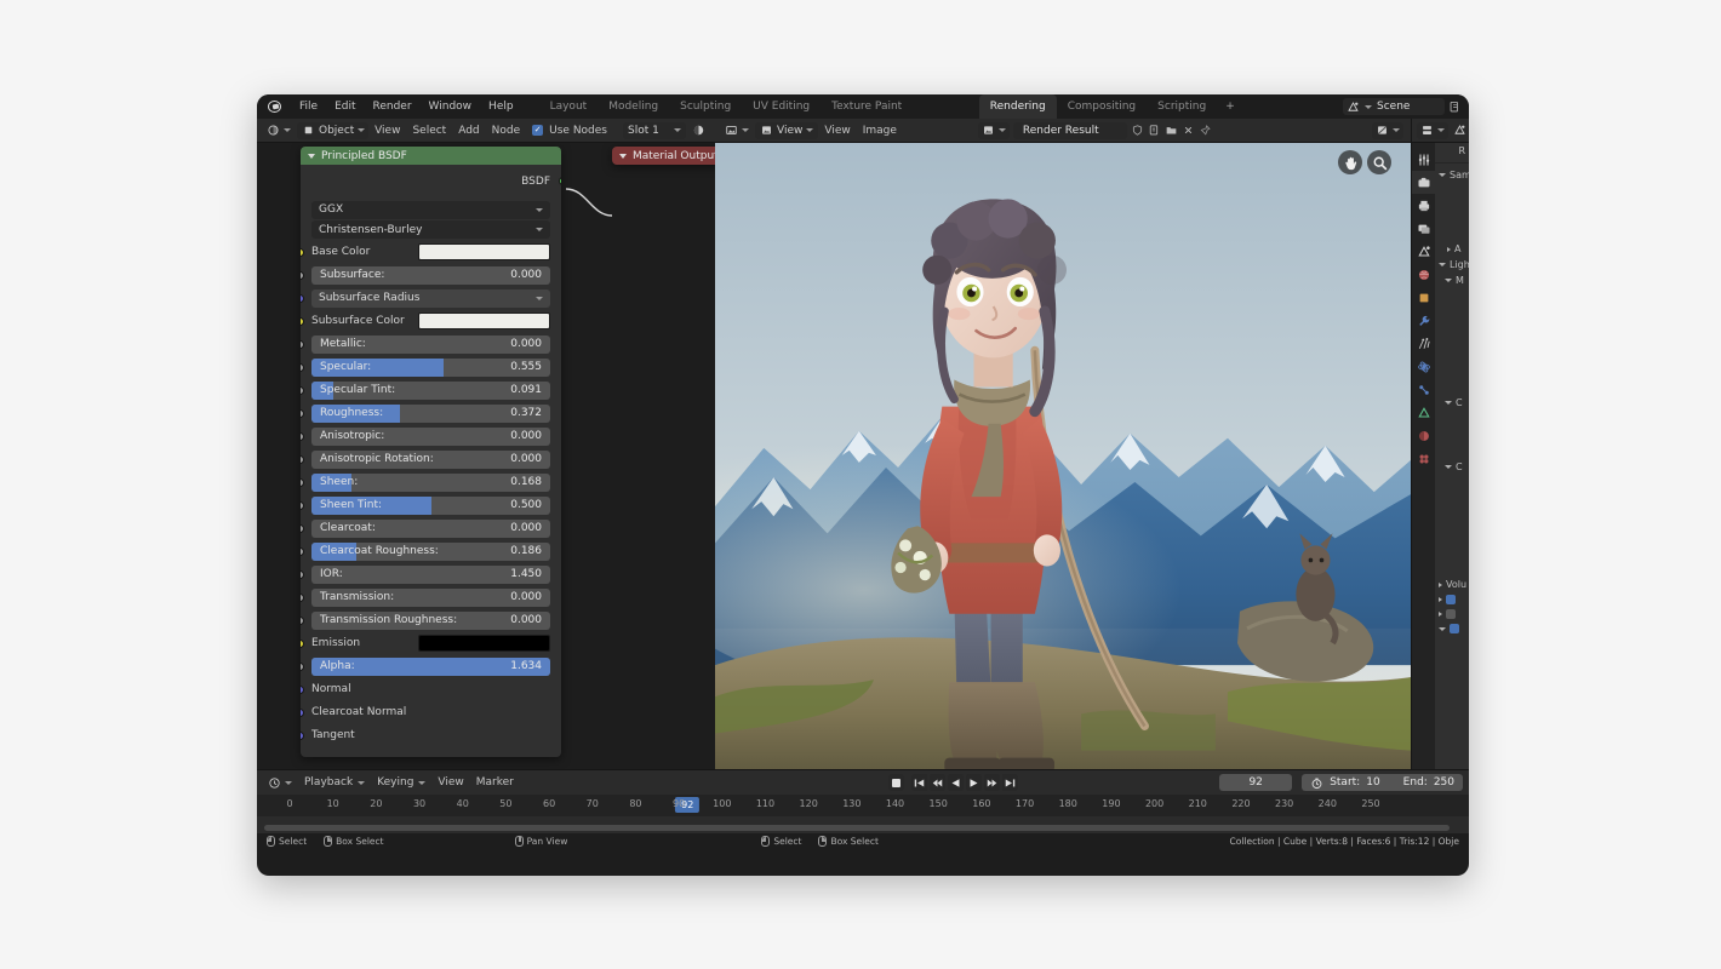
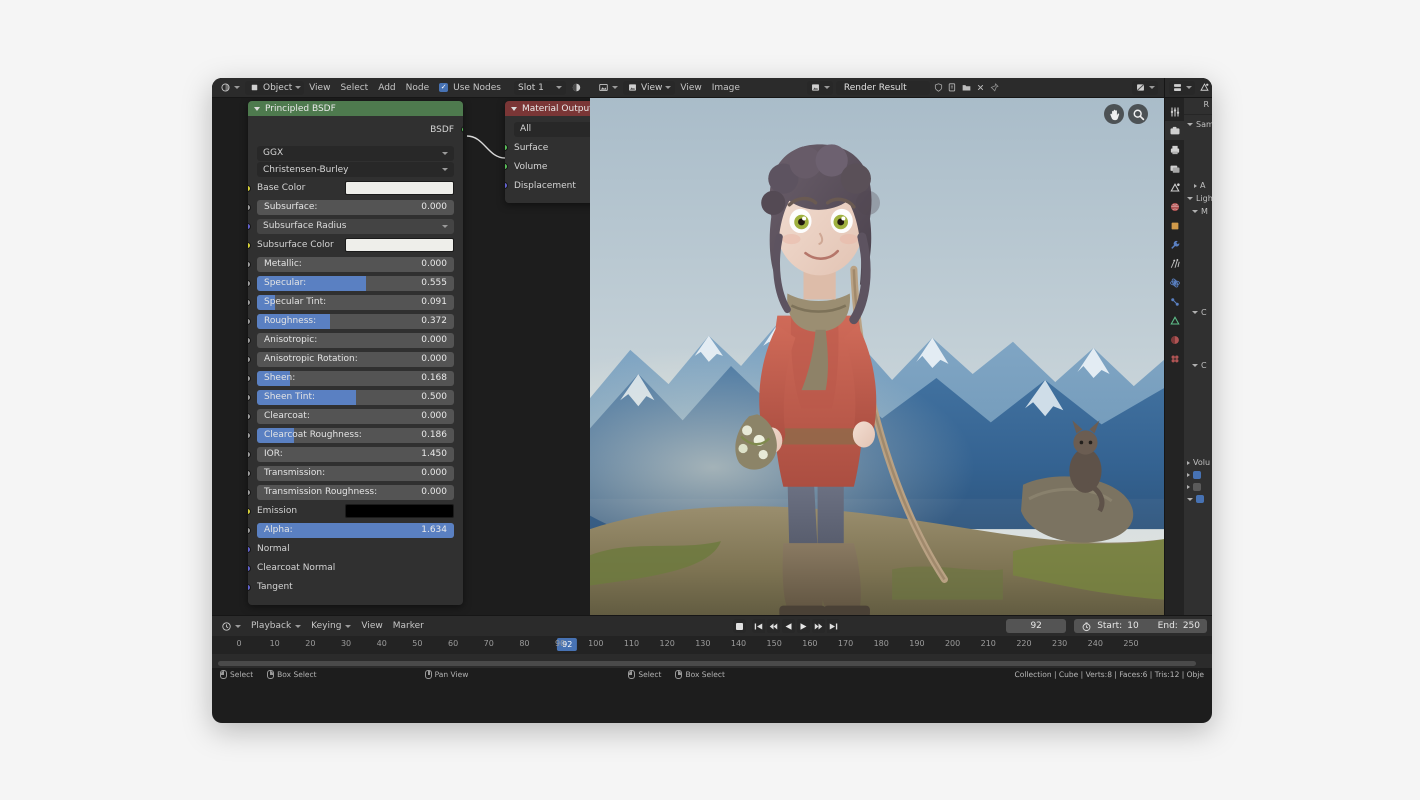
- File
- Edit
- Render
- Window
- Help
- Layout
- Modeling
- Sculpting
- UV Editing
- Texture Paint
- Rendering
- Compositing
- Scripting
- +
- Scene
  Object
  View
  Select
  Add
  Node
  ✓
  Use Nodes
  Slot 1
  Principled BSDF
  BSDF
  GGX
  Christensen-Burley
  Base Color
  Subsurface:
  0.000
  Subsurface Radius
  Subsurface Color
  Metallic:
  0.000
  Specular:
  0.555
  Specular Tint:
  0.091
  Roughness:
  0.372
  Anisotropic:
  0.000
  Anisotropic Rotation:
  0.000
  Sheen:
  0.168
  Sheen Tint:
  0.500
  Clearcoat:
  0.000
  Clearcoat Roughness:
  0.186
  IOR:
  1.450
  Transmission:
  0.000
  Transmission Roughness:
  0.000
  Emission
  Alpha:
  1.634
  Normal
  Clearcoat Normal
  Tangent
  Material Outpu
+ All
+ Surface
+ Volume
+ Displacement
  View
  View
  Image
  Render Result
  R
  Sam
  A
  Ligh
  M
  C
  C
  Volu
  Playback
  Keying
  View
  Marker
  92
  Start:
  10
  End:
  250
  92
  0
  10
  20
  30
  40
  50
  60
  70
  80
  90
  100
  110
  120
  130
  140
  150
  160
  170
  180
  190
  200
  210
  220
  230
  240
  250
  Select
  Box Select
  Pan View
  Select
  Box Select
  Collection | Cube | Verts:8 | Faces:6 | Tris:12 | Obje
